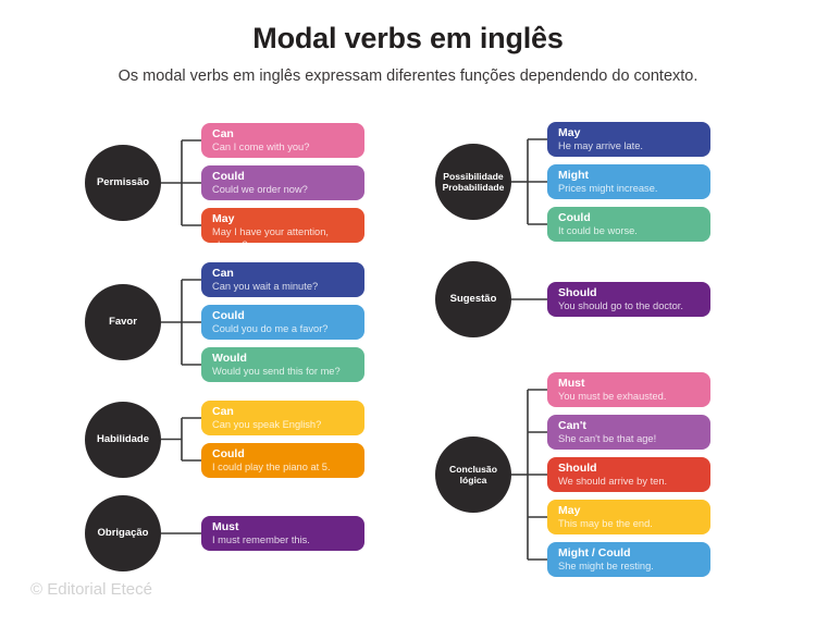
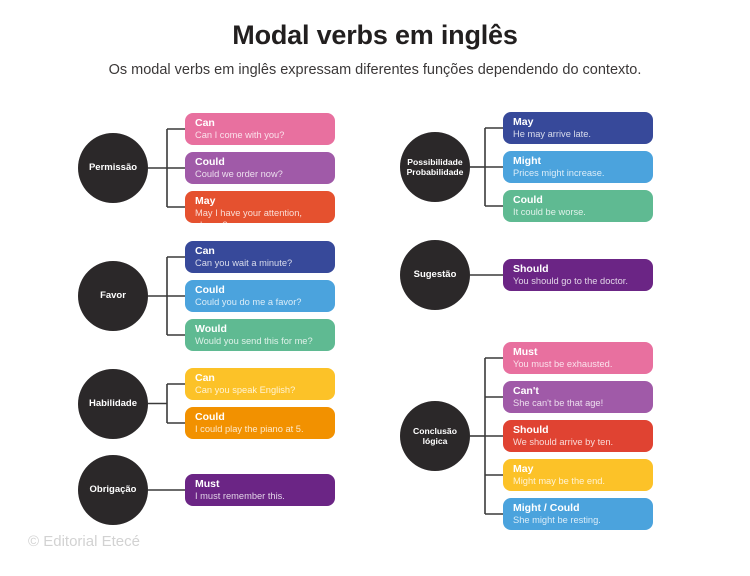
  Modal verbs em inglês
  Os modal verbs em inglês expressam diferentes funções dependendo do contexto.
  Can
  Can I come with you?
  Could
  Could we order now?
  May
  May I have your attention,
  Permissão
  Can
  Can you wait a minute?
  Could
  Could you do me a favor?
  Would
  Would you send this for me?
  Favor
  Can
  Can you speak English?
  Could
  I could play the piano at 5.
  Habilidade
  Must
  I must remember this.
  Obrigação
  May
  He may arrive late.
  Might
  Prices might increase.
  Could
  It could be worse.
  Possibilidade
  Probabilidade
  Should
  You should go to the doctor.
  Sugestão
  Must
  You must be exhausted.
  Can't
  She can't be that age!
  Should
  We should arrive by ten.
  May
- This may be the end.
+ Might may be the end.
  Might / Could
  She might be resting.
  Conclusão
  lógica
  © Editorial Etecé
